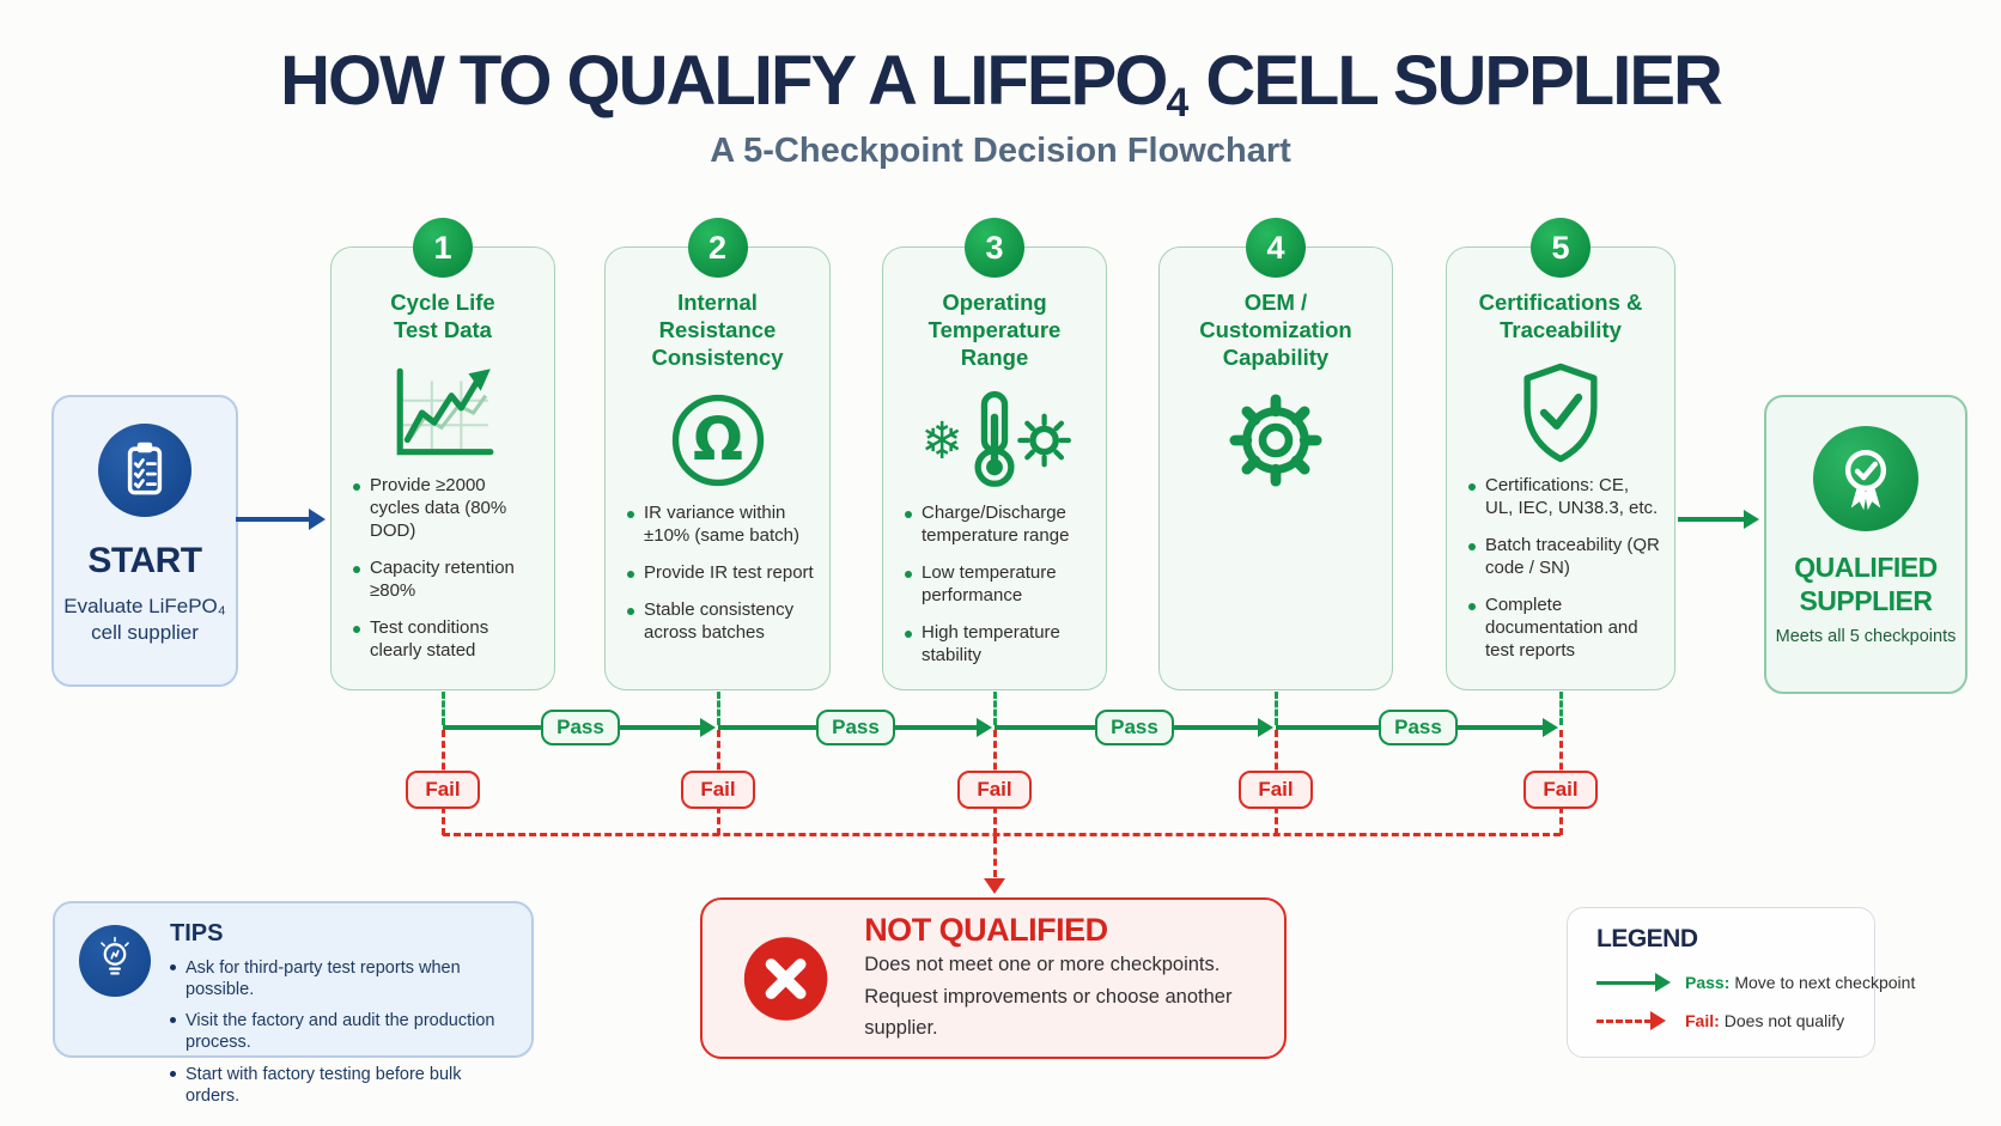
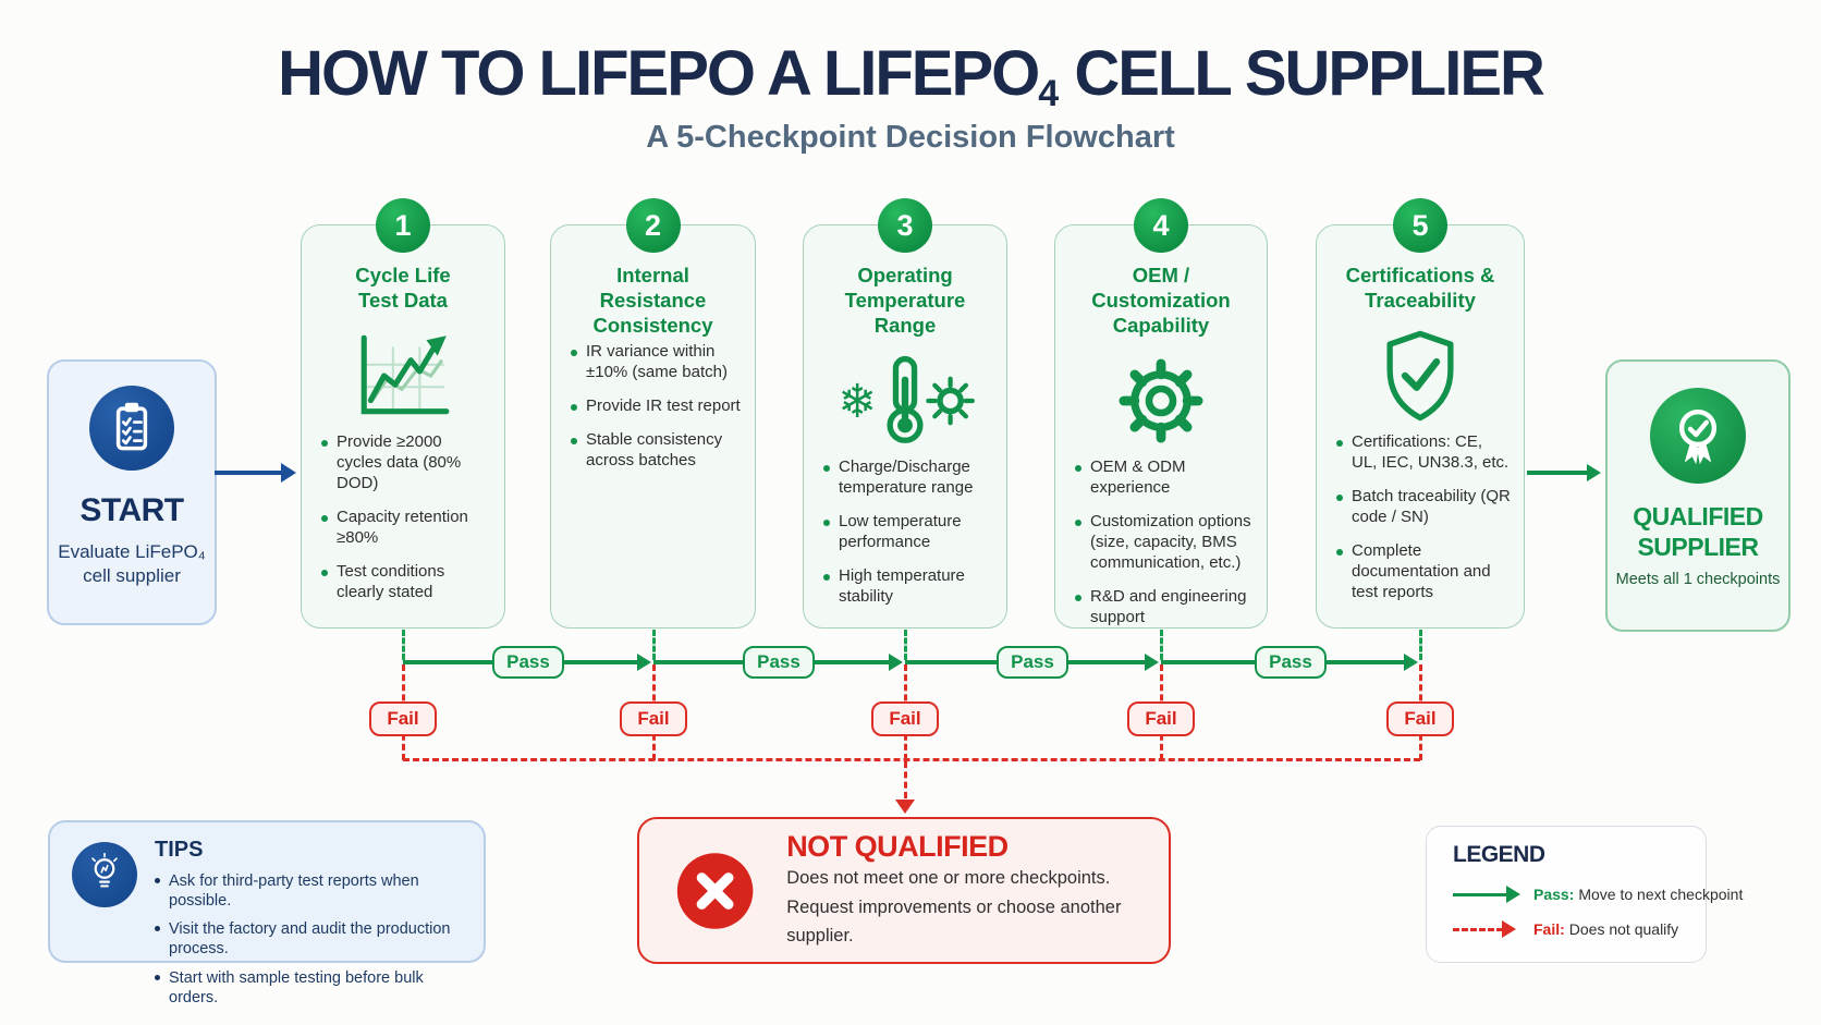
- HOW TO QUALIFY A LIFEPO4 CELL SUPPLIER
+ HOW TO LIFEPO A LIFEPO4 CELL SUPPLIER
  A 5-Checkpoint Decision Flowchart
  START
  Evaluate LiFePO₄
  cell supplier
  1
  Cycle Life
  Test Data
  Provide ≥2000 cycles data (80% DOD)
  Capacity retention ≥80%
  Test conditions clearly stated
  2
  Internal Resistance
  Consistency
- Ω
  IR variance within ±10% (same batch)
  Provide IR test report
  Stable consistency across batches
  3
  Operating
  Temperature Range
  ❄
  Charge/Discharge temperature range
  Low temperature performance
  High temperature stability
  4
  OEM / Customization
  Capability
+ OEM & ODM experience
+ Customization options (size, capacity, BMS communication, etc.)
+ R&D and engineering support
  5
  Certifications &
  Traceability
  Certifications: CE, UL, IEC, UN38.3, etc.
  Batch traceability (QR code / SN)
  Complete documentation and test reports
  QUALIFIED
  SUPPLIER
- Meets all 5 checkpoints
+ Meets all 1 checkpoints
  Pass
  Pass
  Pass
  Pass
  Fail
  Fail
  Fail
  Fail
  Fail
  NOT QUALIFIED
  Does not meet one or more checkpoints.
  Request improvements or choose another supplier.
  TIPS
  Ask for third-party test reports when possible.
  Visit the factory and audit the production process.
- Start with factory testing before bulk orders.
+ Start with sample testing before bulk orders.
  LEGEND
  Pass: Move to next checkpoint
  Fail: Does not qualify
